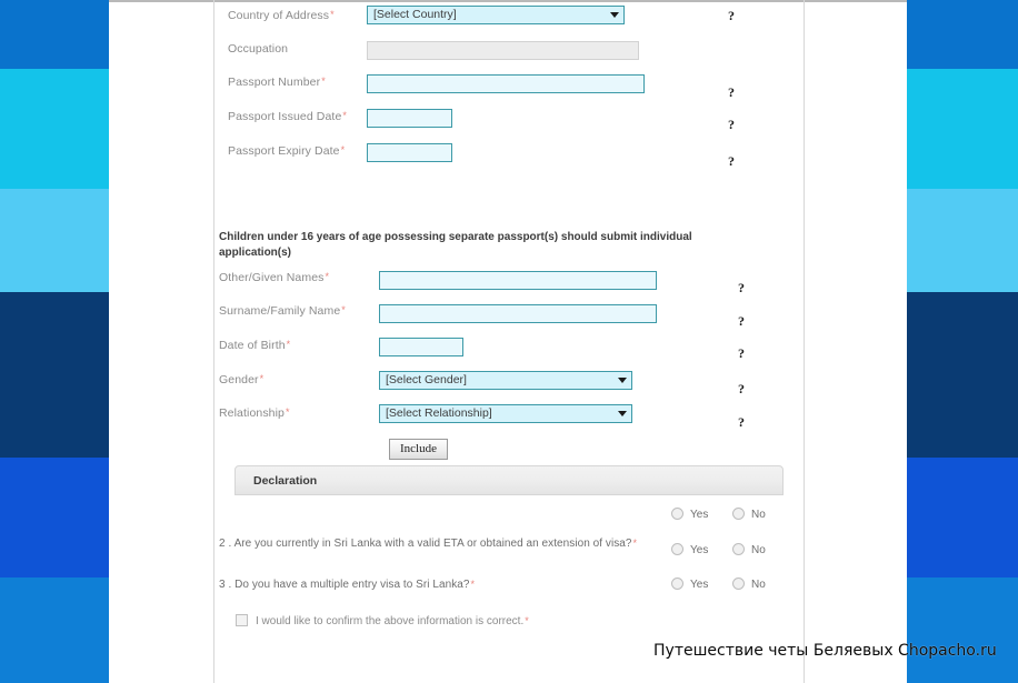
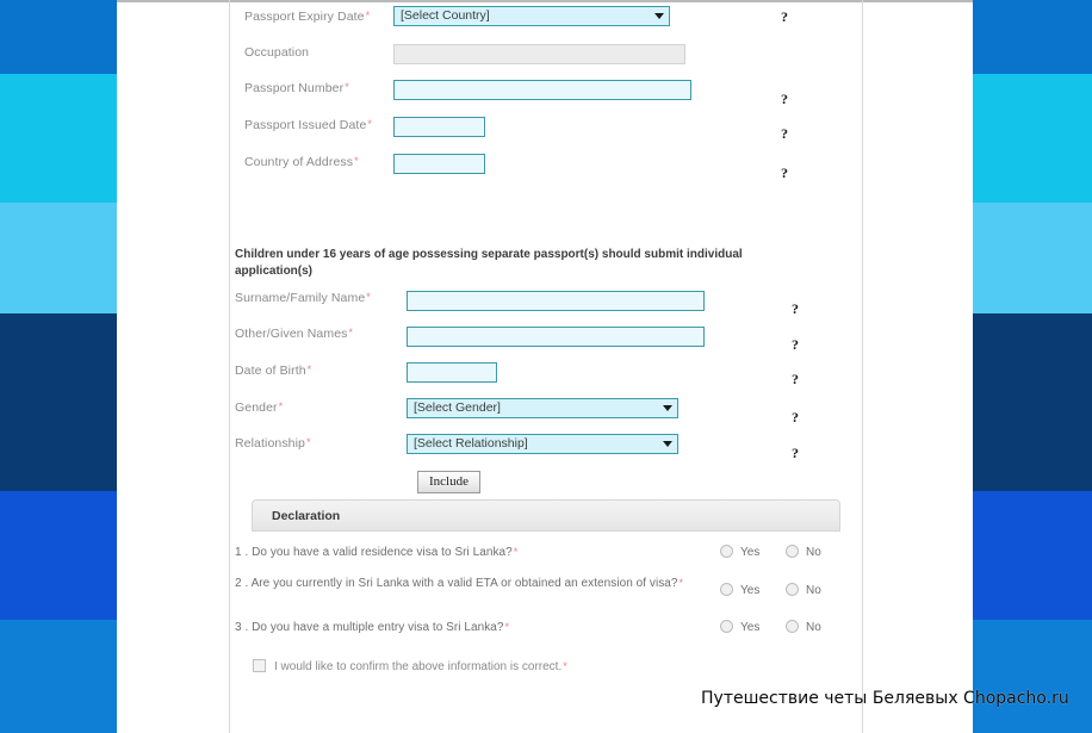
- Country of Address*
+ Passport Expiry Date*
  [Select Country]
  ?
  Occupation
  Passport Number*
  ?
  Passport Issued Date*
  ?
- Passport Expiry Date*
+ Country of Address*
  ?
  Children under 16 years of age possessing separate passport(s) should submit individual application(s)
- Other/Given Names*
+ Surname/Family Name*
  ?
- Surname/Family Name*
+ Other/Given Names*
  ?
  Date of Birth*
  ?
  Gender*
  [Select Gender]
  ?
  Relationship*
  [Select Relationship]
  ?
  Include
  Declaration
+ 1 . Do you have a valid residence visa to Sri Lanka?*
  Yes
  No
  2 . Are you currently in Sri Lanka with a valid ETA or obtained an extension of visa?*
  Yes
  No
  3 . Do you have a multiple entry visa to Sri Lanka?*
  Yes
  No
  I would like to confirm the above information is correct.*
  Путешествие четы Беляевых Chopacho.ru
